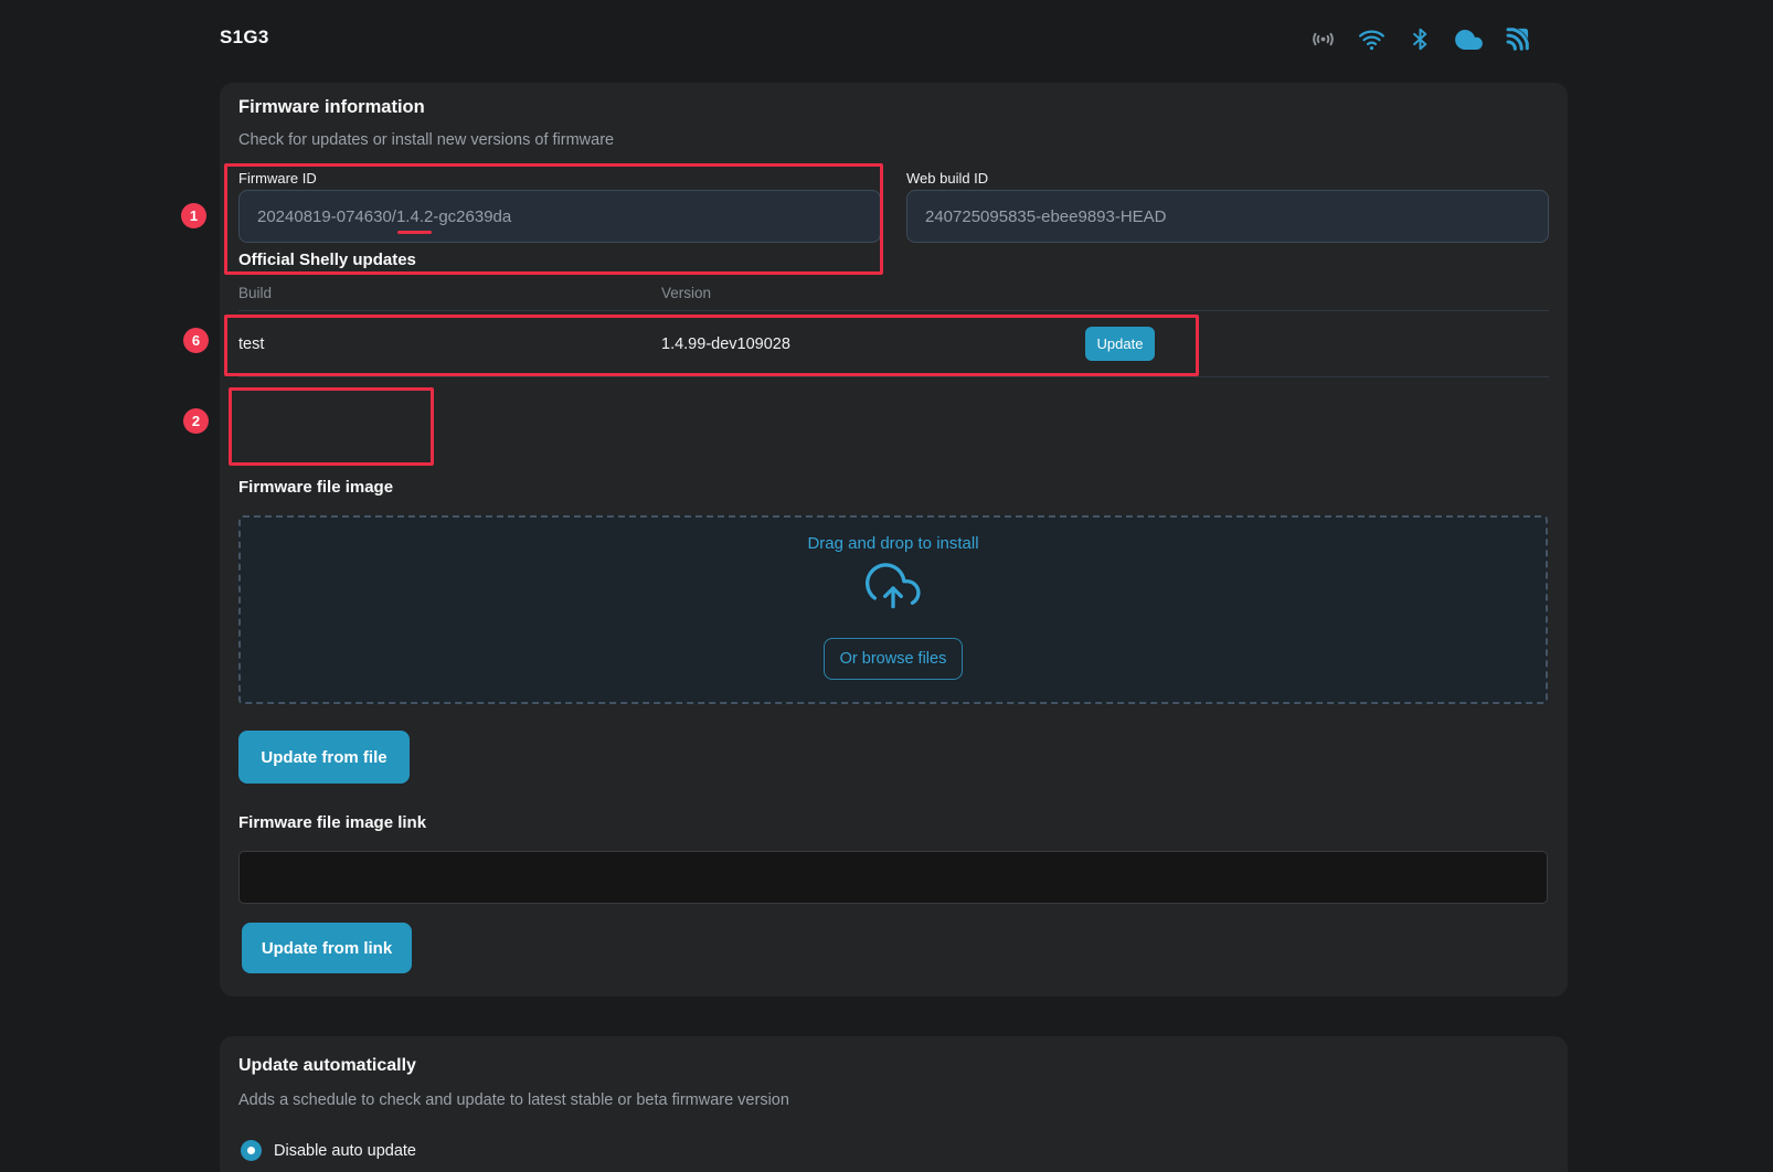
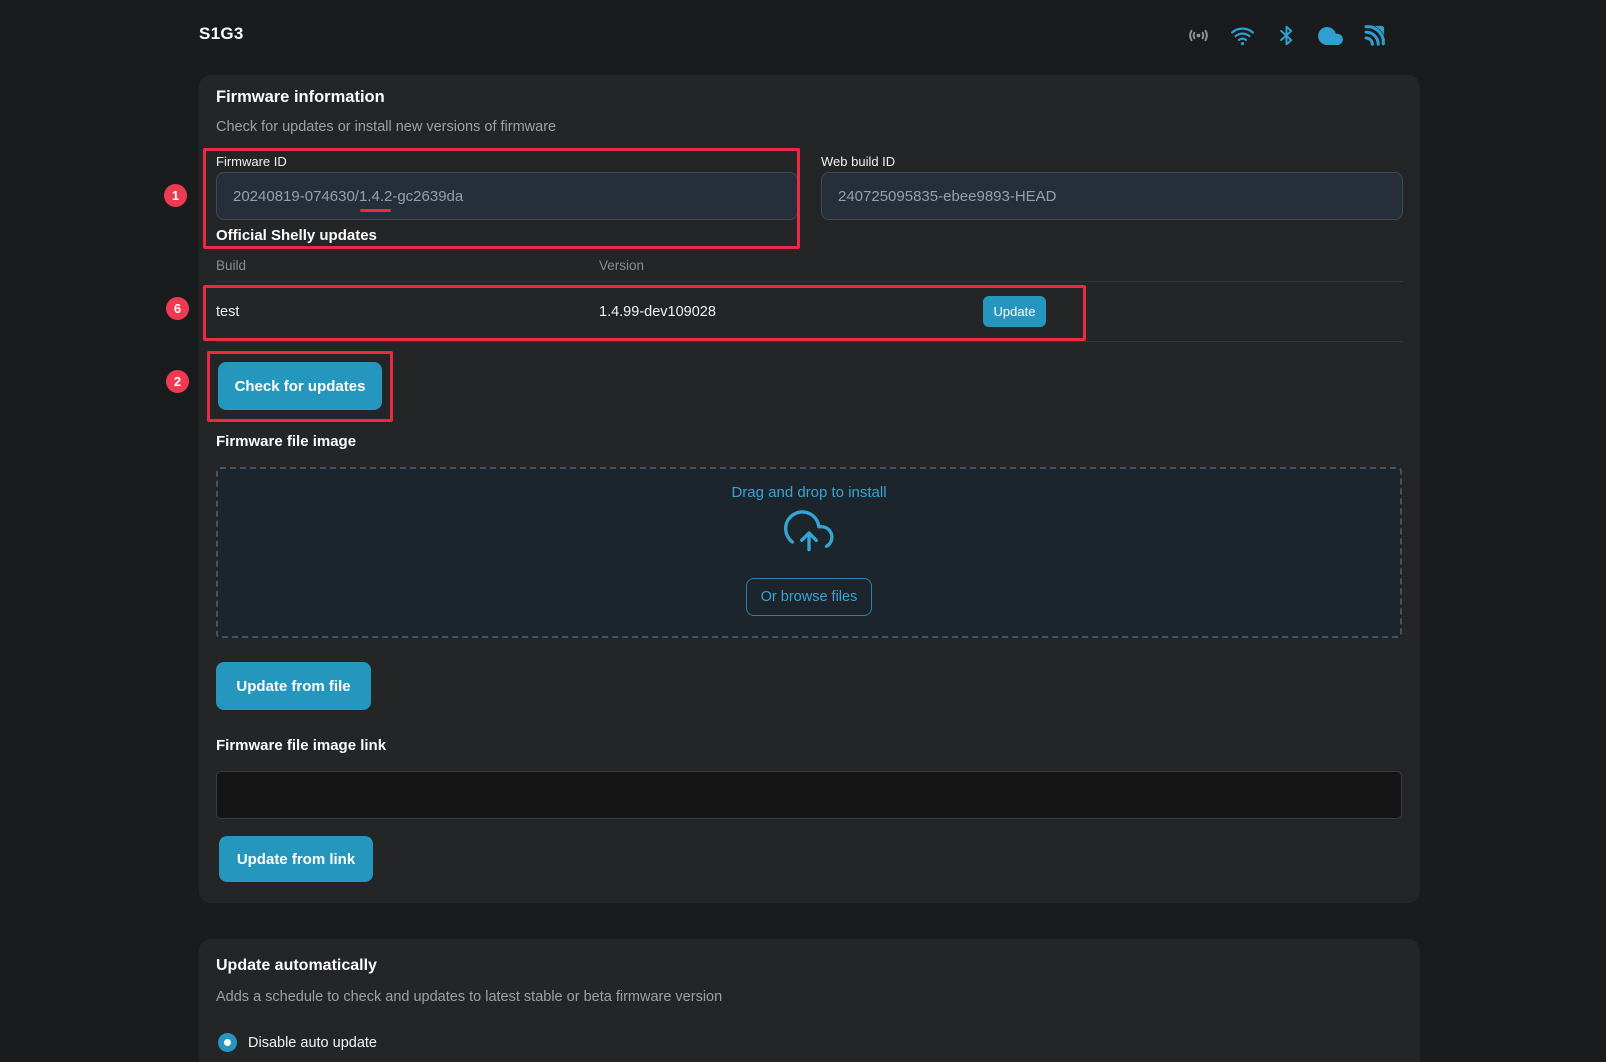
  S1G3
  Firmware information
  Check for updates or install new versions of firmware
  Firmware ID
  20240819-074630/
  1.4.2
  -gc2639da
  Web build ID
  240725095835-ebee9893-HEAD
  Official Shelly updates
  Build
  Version
  test
  1.4.99-dev109028
  Update
+ Check for updates
  Firmware file image
  Drag and drop to install
  Or browse files
  Update from file
  Firmware file image link
  Update from link
  Update automatically
- Adds a schedule to check and update to latest stable or beta firmware version
+ Adds a schedule to check and updates to latest stable or beta firmware version
  Disable auto update
  1
  6
  2
